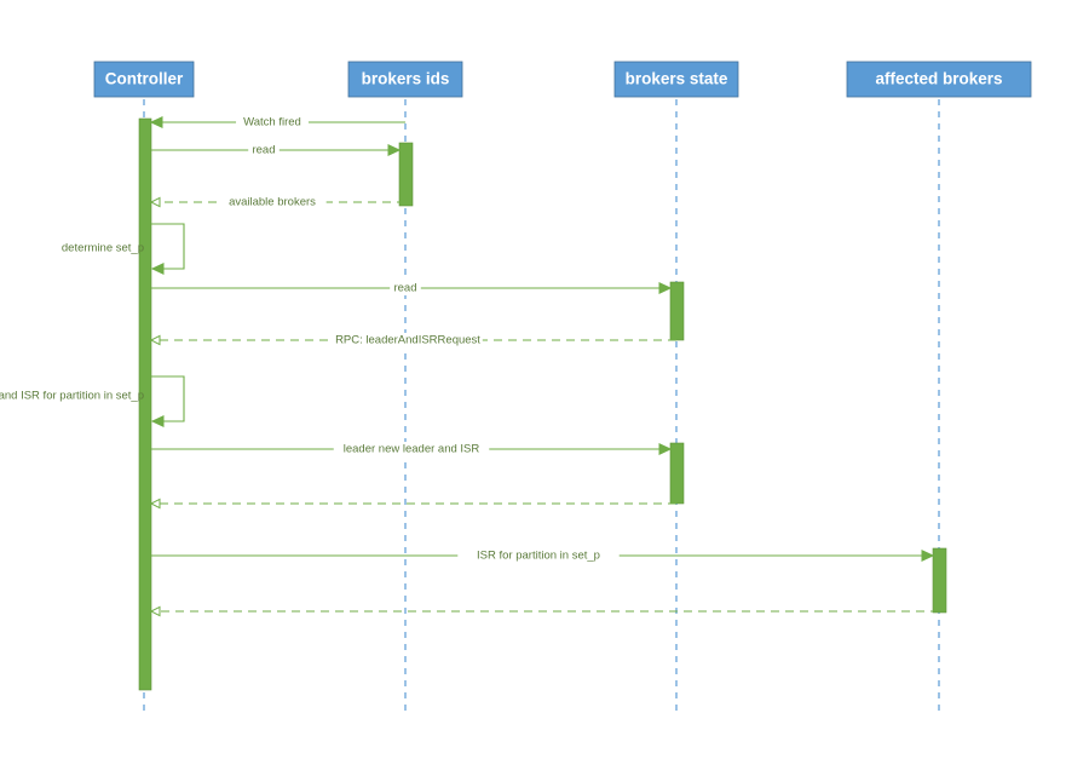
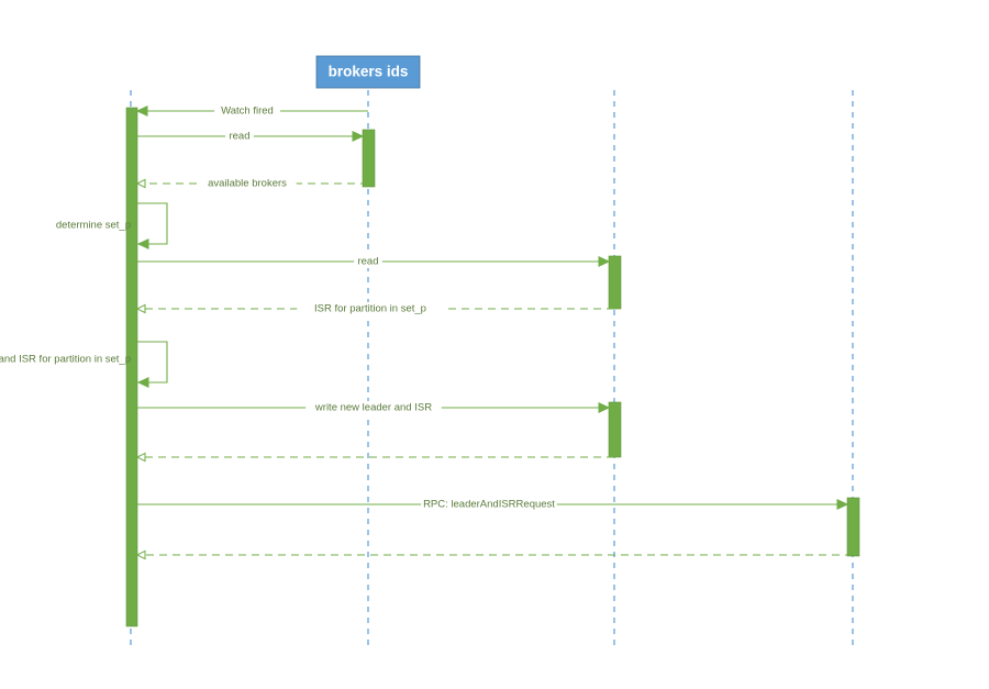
  Watch fired
  read
  available brokers
  determine set_p
  read
- RPC: leaderAndISRRequest
+ ISR for partition in set_p
- leader new leader and ISR
+ write new leader and ISR
- ISR for partition in set_p
+ RPC: leaderAndISRRequest
- Controller
  brokers ids
- brokers state
- affected brokers
